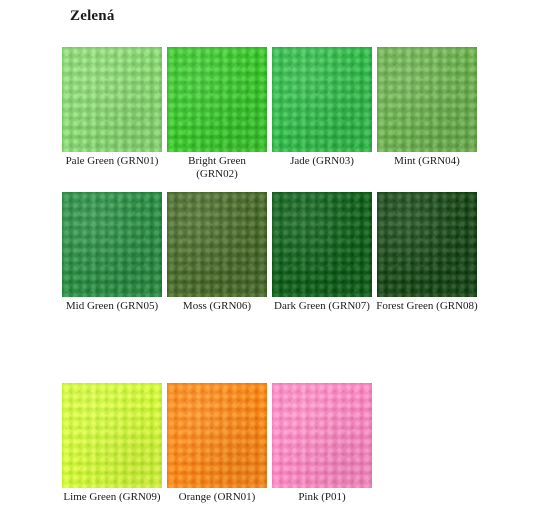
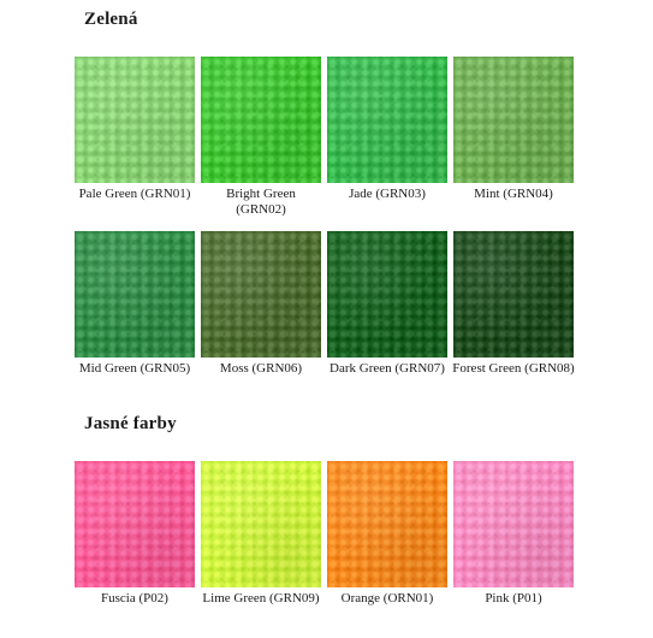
  Zelená
  Pale Green (GRN01)
  Bright Green (GRN02)
  Jade (GRN03)
  Mint (GRN04)
  Mid Green (GRN05)
  Moss (GRN06)
  Dark Green (GRN07)
  Forest Green (GRN08)
+ Jasné farby
+ Fuscia (P02)
  Lime Green (GRN09)
  Orange (ORN01)
  Pink (P01)
